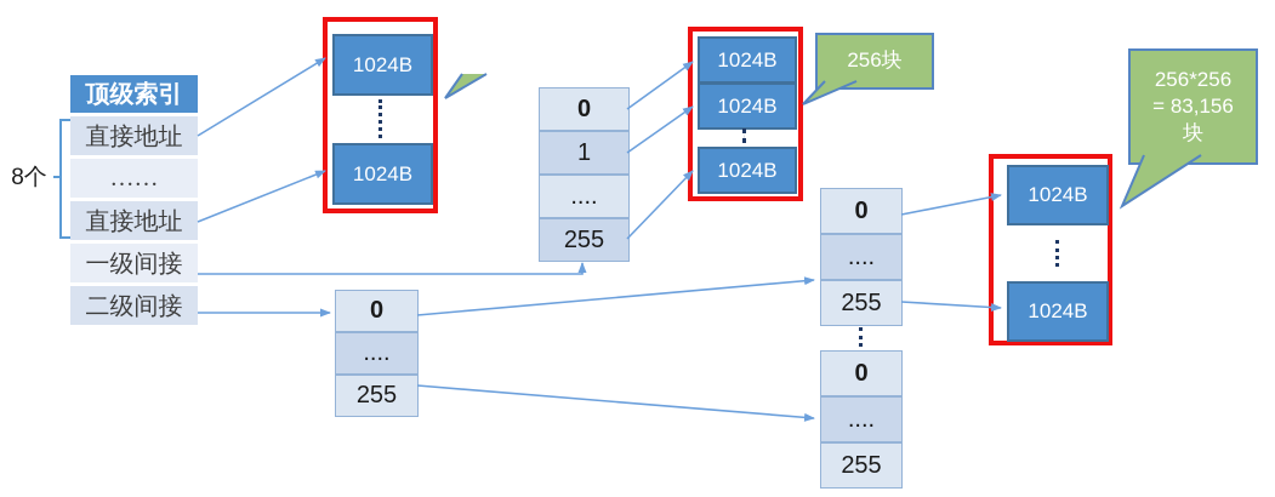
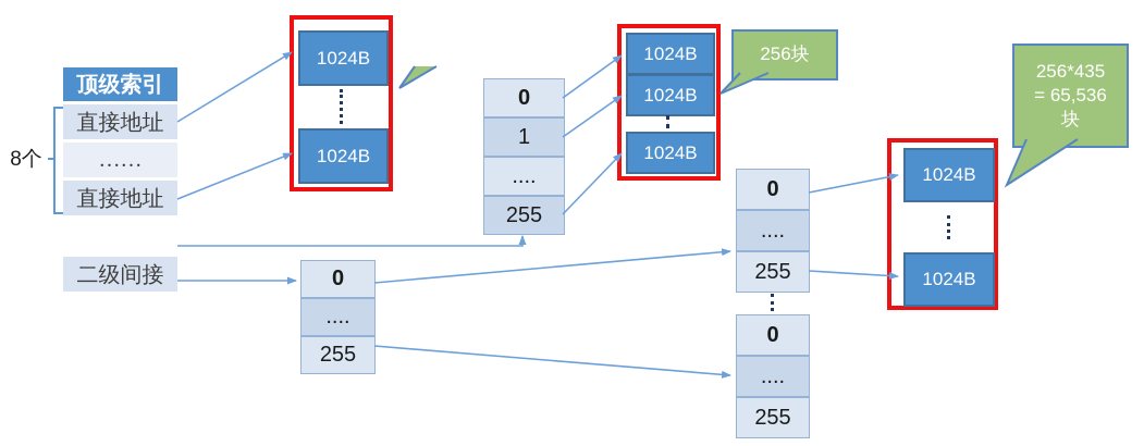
  顶级索引
  直接地址
  ……
  直接地址
- 一级间接
  二级间接
  8个
  1024B
  1024B
  0
  1
  ....
  255
  1024B
  1024B
  1024B
  256块
  0
  ....
  255
  0
  ....
  255
  0
  ....
  255
  1024B
  1024B
- 256*256
+ 256*435
- = 83,156
+ = 65,536
  块
